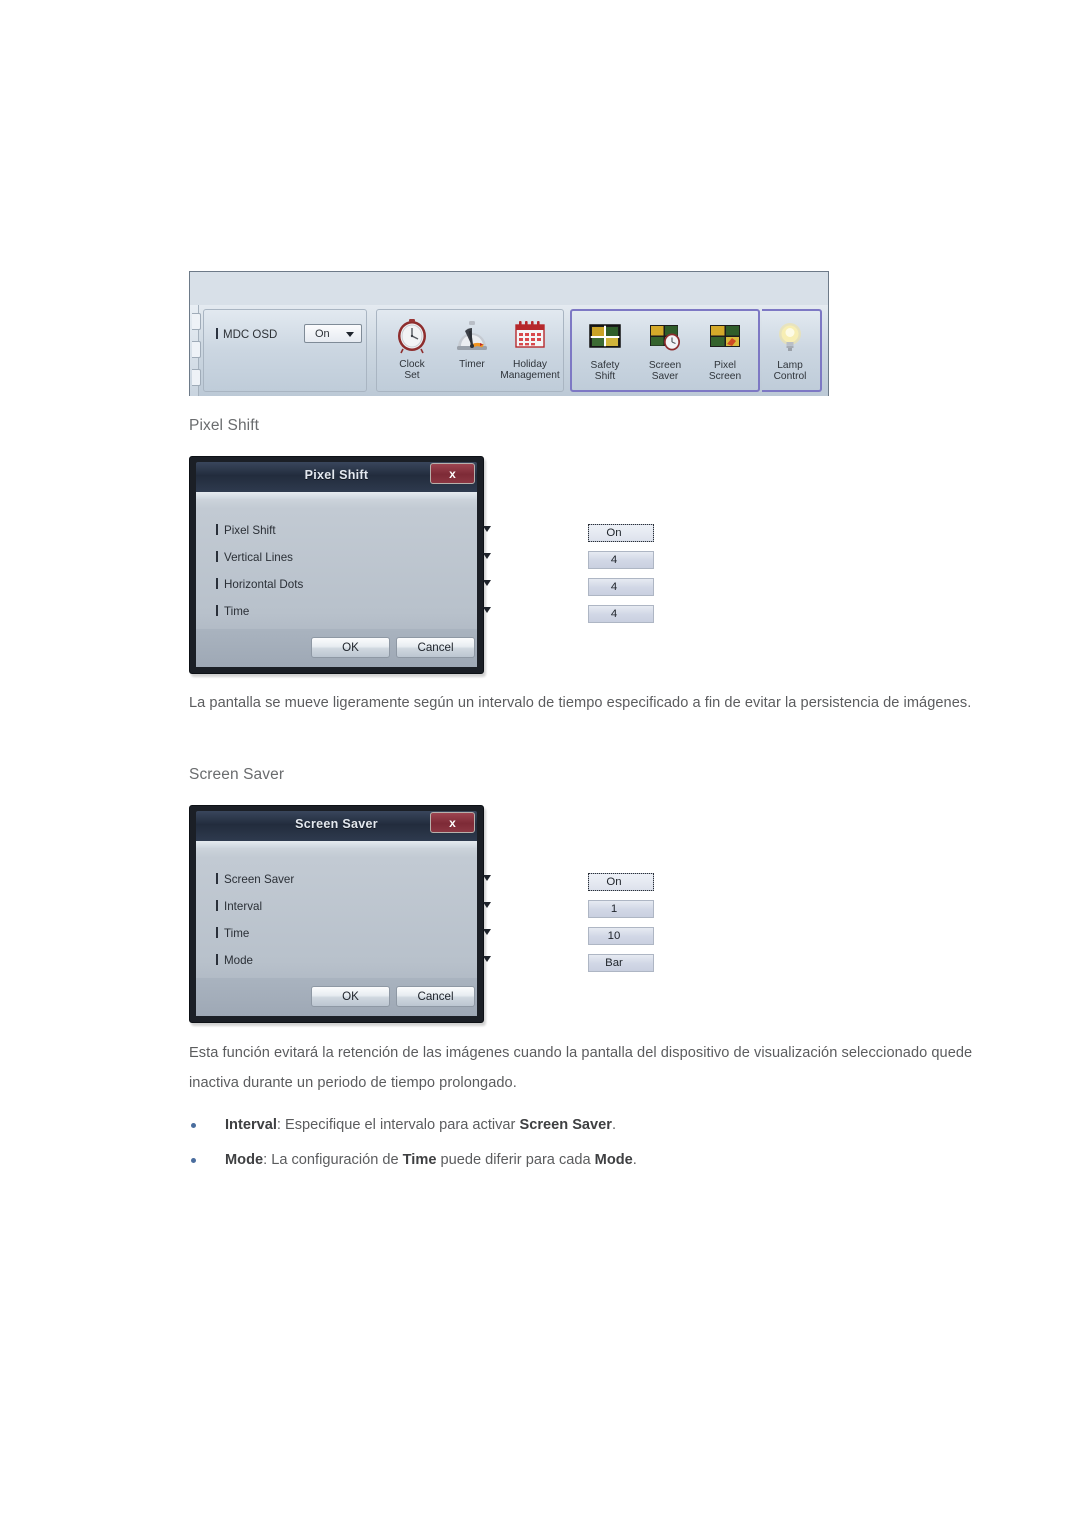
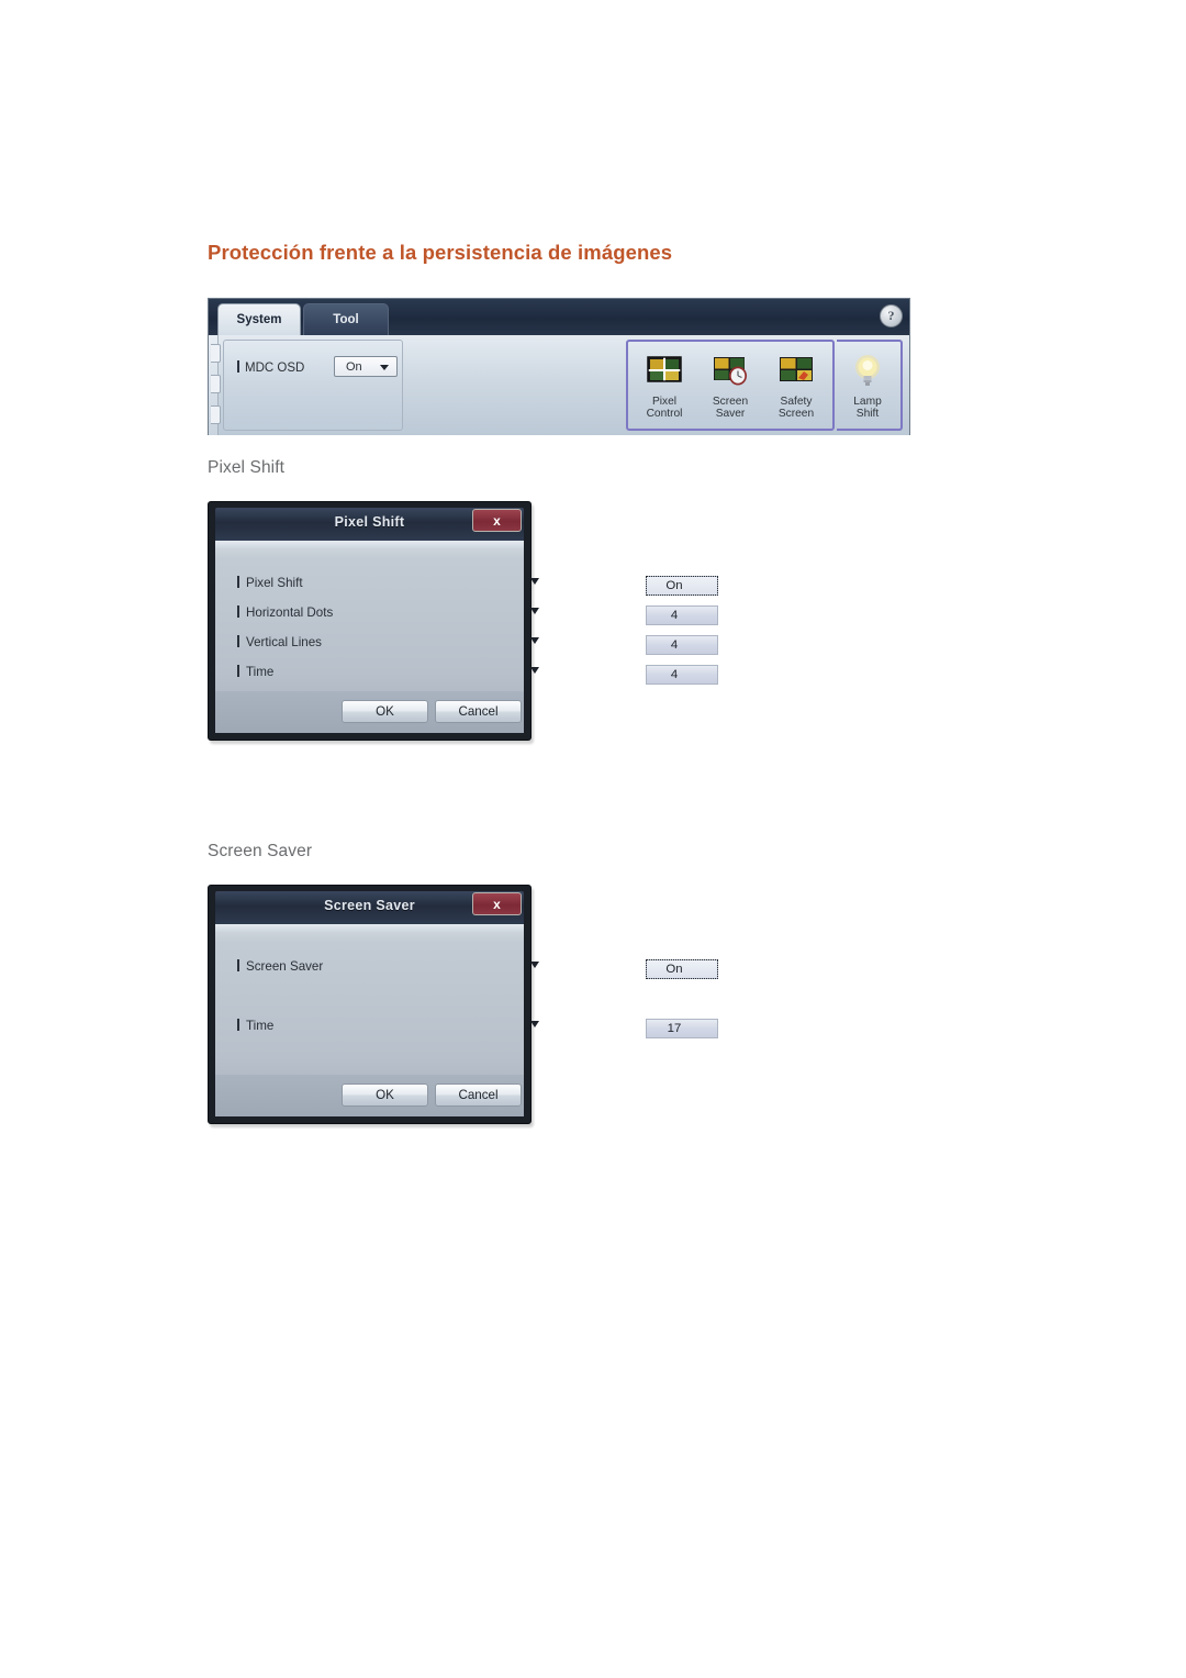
+ Protección frente a la persistencia de imágenes
+ System
+ Tool
+ ?
  MDC OSD
  On
- Clock
- Set
- Timer
- Holiday
- Management
- Safety
+ Pixel
- Shift
+ Control
  Screen
  Saver
- Pixel
+ Safety
  Screen
  Lamp
- Control
+ Shift
  Pixel Shift
  Pixel Shift
  x
  Pixel Shift
  On
- Vertical Lines
+ Horizontal Dots
  4
- Horizontal Dots
+ Vertical Lines
  4
  Time
  4
  OK
  Cancel
- La pantalla se mueve ligeramente según un intervalo de tiempo especificado a fin de evitar la persistencia de imágenes.
  Screen Saver
  Screen Saver
  x
  Screen Saver
  On
- Interval
- 1
  Time
- 10
+ 17
- Mode
- Bar
  OK
  Cancel
- Esta función evitará la retención de las imágenes cuando la pantalla del dispositivo de visualización seleccionado quede inactiva durante un periodo de tiempo prolongado.
- Interval: Especifique el intervalo para activar Screen Saver.
- Mode: La configuración de Time puede diferir para cada Mode.
